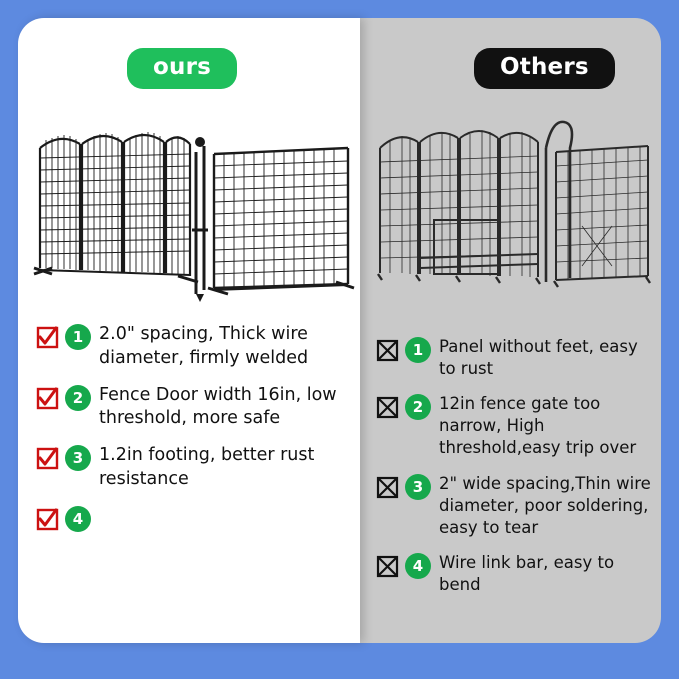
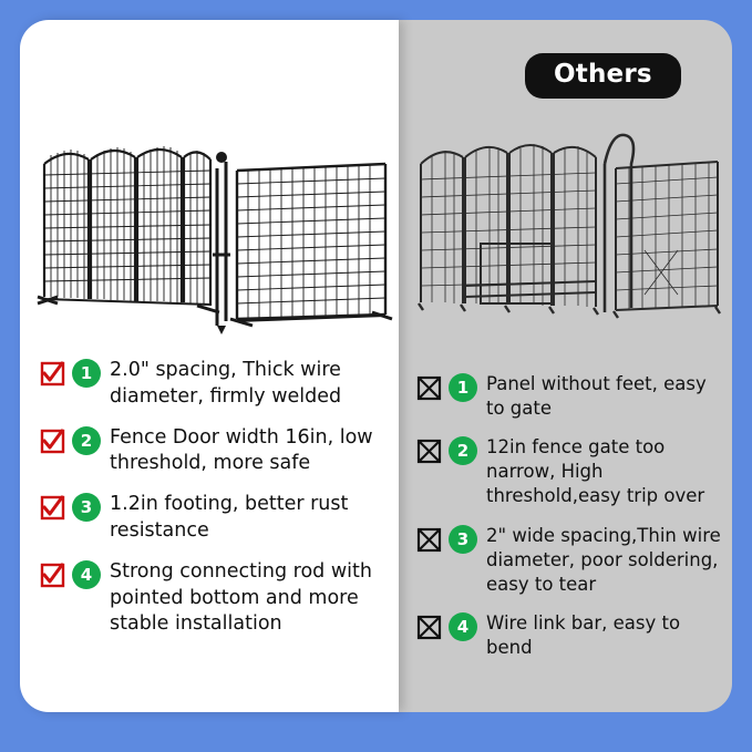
- ours
  1
  2.0" spacing, Thick wire diameter, firmly welded
  2
  Fence Door width 16in, low threshold, more safe
  3
  1.2in footing, better rust resistance
  4
+ Strong connecting rod with pointed bottom and more stable installation
  Others
  1
- Panel without feet, easy to rust
+ Panel without feet, easy to gate
  2
  12in fence gate too narrow, High threshold,easy trip over
  3
  2" wide spacing,Thin wire diameter, poor soldering, easy to tear
  4
  Wire link bar, easy to bend
